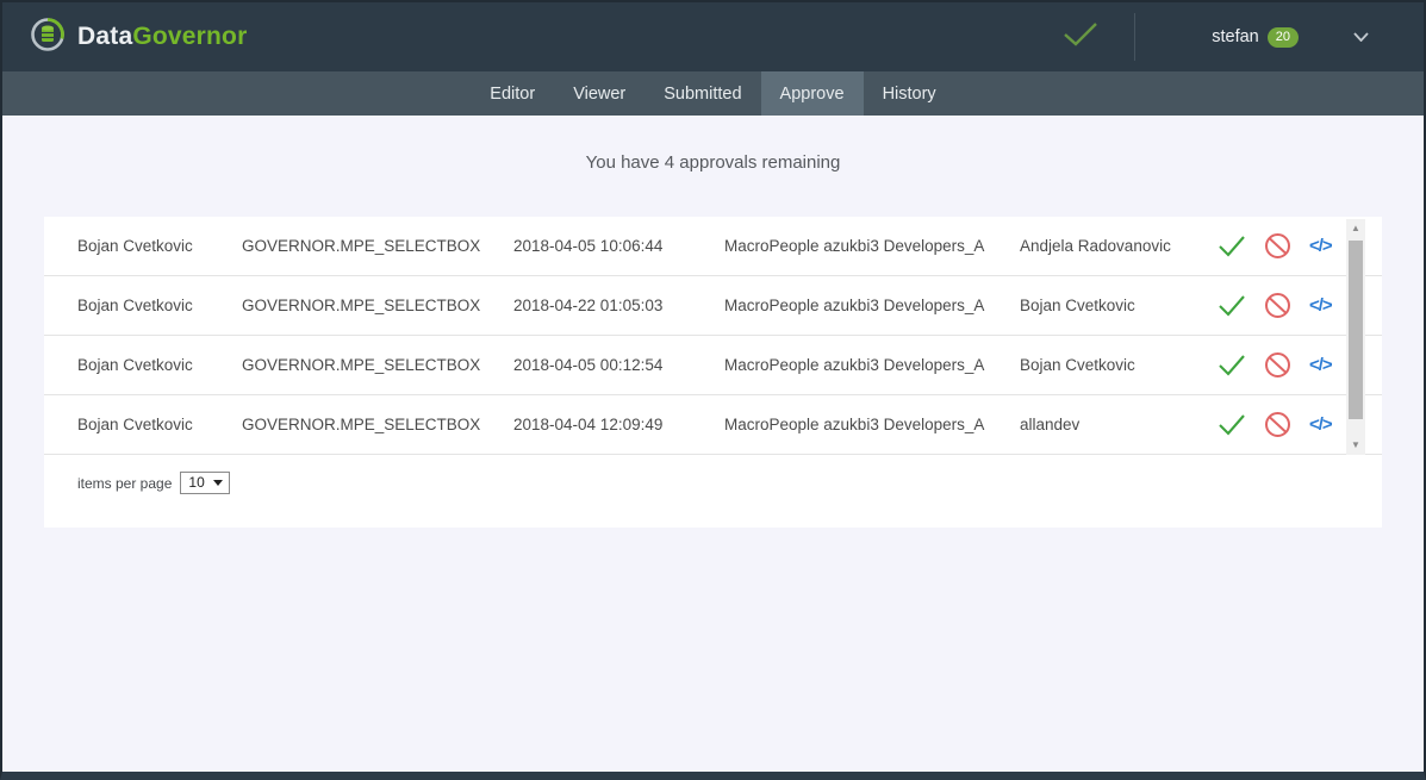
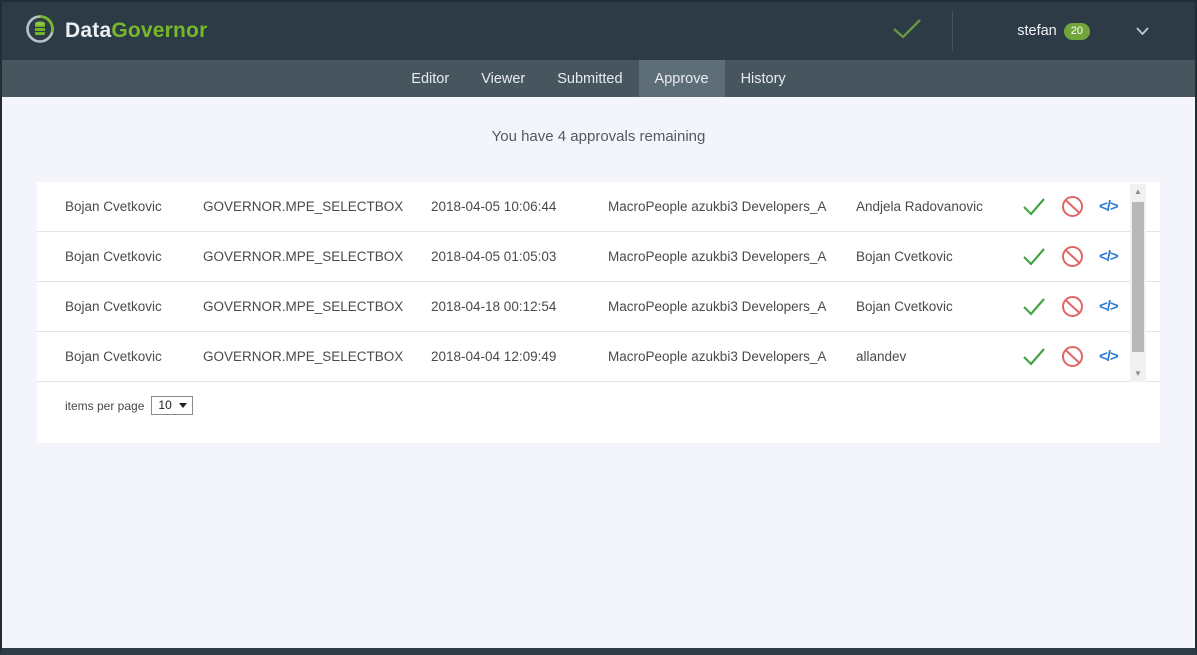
  DataGovernor
  stefan
  20
  Editor
  Viewer
  Submitted
  Approve
  History
  You have 4 approvals remaining
  Bojan Cvetkovic
  GOVERNOR.MPE_SELECTBOX
  2018-04-05 10:06:44
  MacroPeople azukbi3 Developers_A
  Andjela Radovanovic
  </>
  Bojan Cvetkovic
  GOVERNOR.MPE_SELECTBOX
- 2018-04-22 01:05:03
+ 2018-04-05 01:05:03
  MacroPeople azukbi3 Developers_A
  Bojan Cvetkovic
  </>
  Bojan Cvetkovic
  GOVERNOR.MPE_SELECTBOX
- 2018-04-05 00:12:54
+ 2018-04-18 00:12:54
  MacroPeople azukbi3 Developers_A
  Bojan Cvetkovic
  </>
  Bojan Cvetkovic
  GOVERNOR.MPE_SELECTBOX
  2018-04-04 12:09:49
  MacroPeople azukbi3 Developers_A
  allandev
  </>
  ▲
  ▼
  items per page
  10
